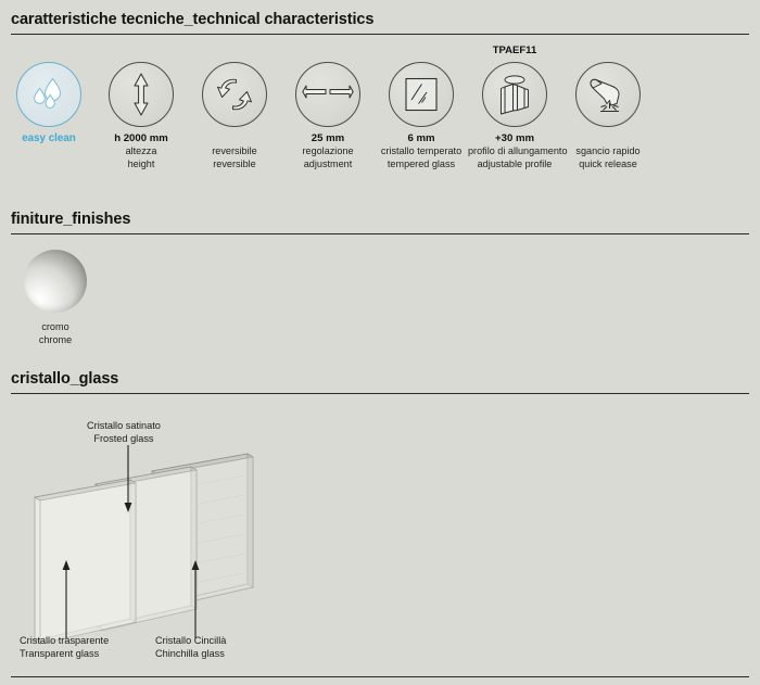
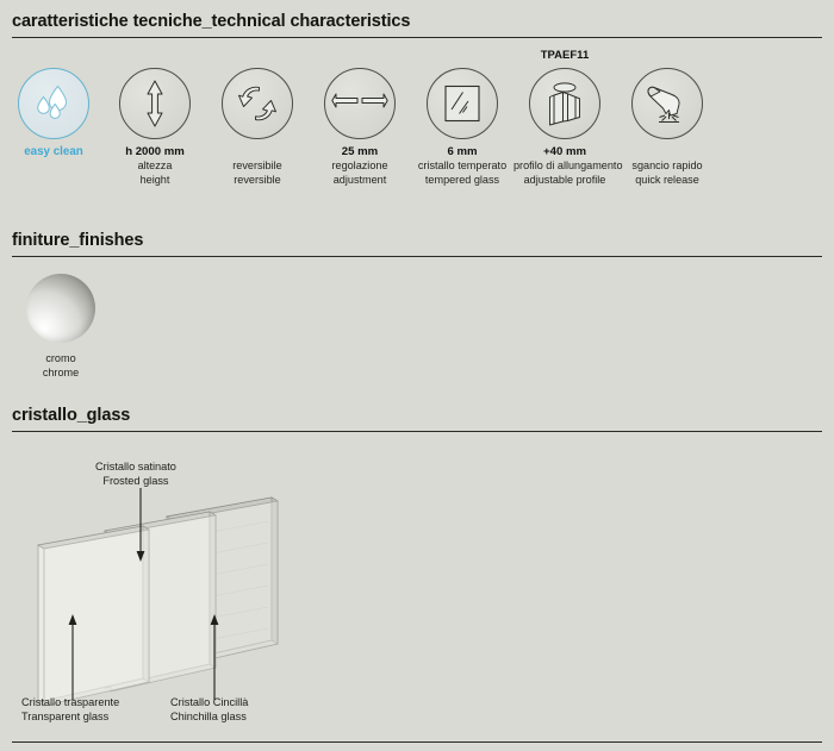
  caratteristiche tecniche_technical characteristics
  easy clean
  h 2000 mm
  altezza
  height
  reversibile
  reversible
  25 mm
  regolazione
  adjustment
  6 mm
  cristallo temperato
  tempered glass
  TPAEF11
- +30 mm
+ +40 mm
  profilo di allungament
  adjustable profile
  sgancio rapido
  quick release
  finiture_finishes
  cromo
  chrome
  cristallo_glass
  Cristallo satinato
  Frosted glass
  Cristallo trasparente
  Transparent glass
  Cristallo Cincillà
  Chinchilla glass
